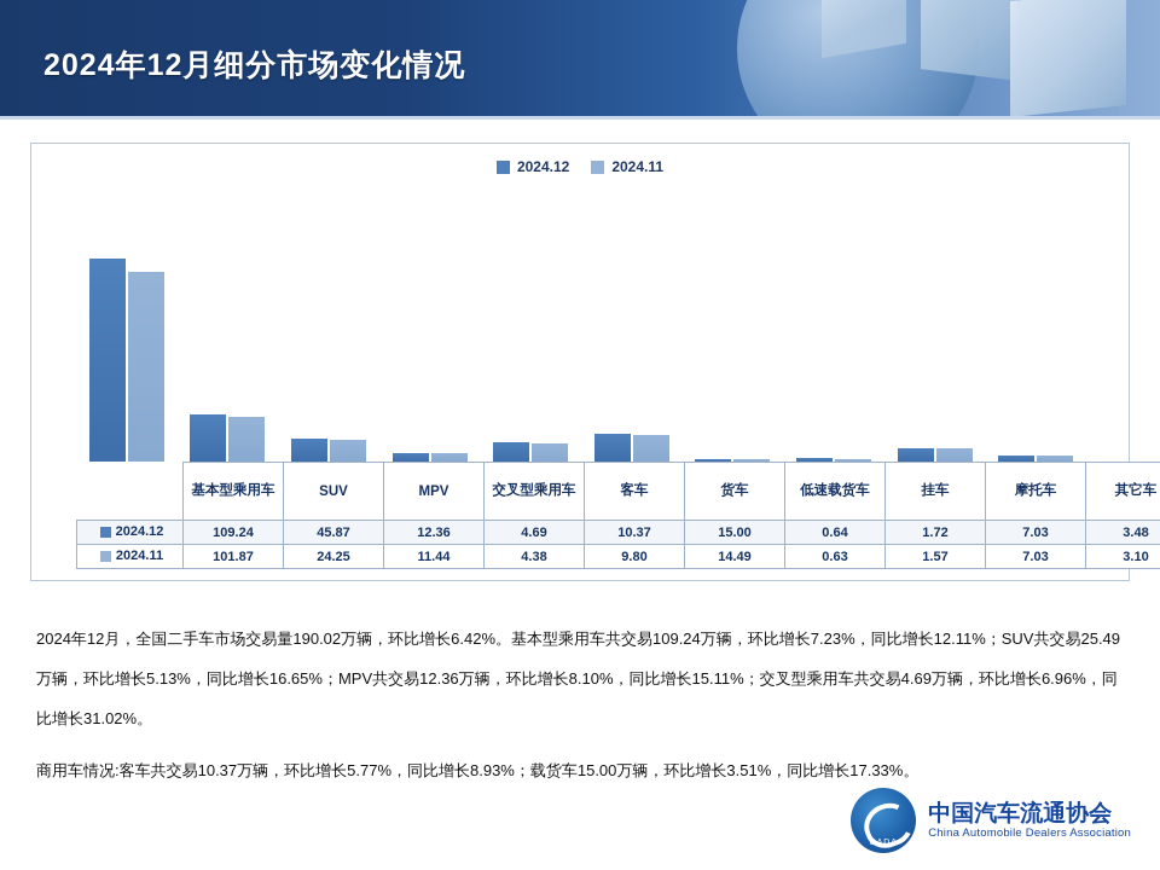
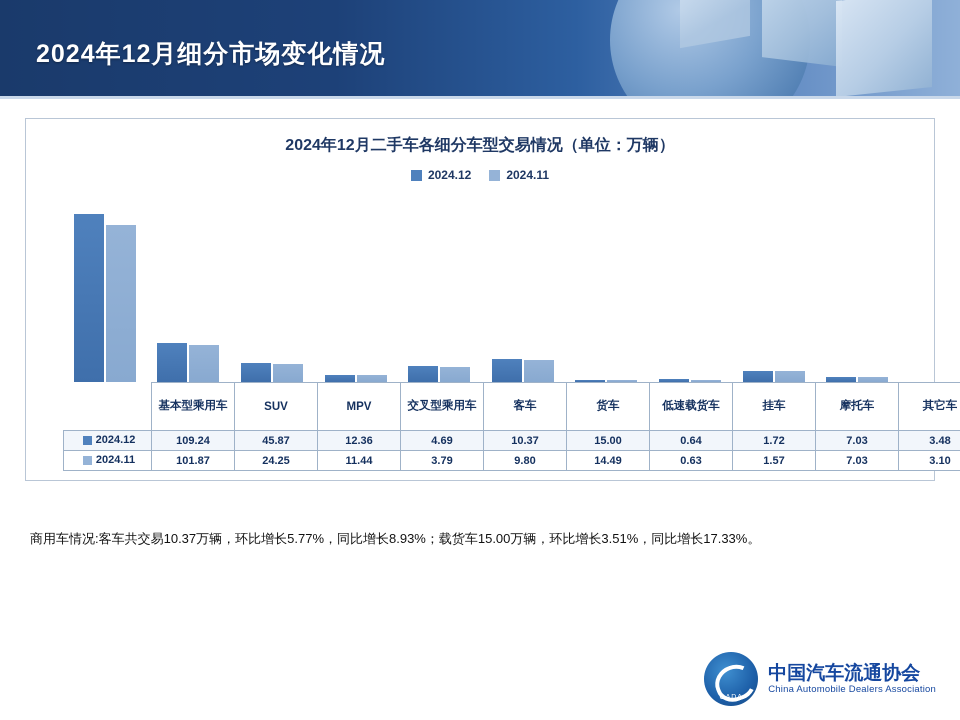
  2024年12月细分市场变化情况
+ 2024年12月二手车各细分车型交易情况（单位：万辆）
  2024.12
  2024.11
  	基本型乘用车	SUV	MPV	交叉型乘用车	客车	货车	低速载货车	挂车	摩托车	其它车
  2024.12	109.24	45.87	12.36	4.69	10.37	15.00	0.64	1.72	7.03	3.48
- 2024.11	101.87	24.25	11.44	4.38	9.80	14.49	0.63	1.57	7.03	3.10
+ 2024.11	101.87	24.25	11.44	3.79	9.80	14.49	0.63	1.57	7.03	3.10
- 2024年12月，全国二手车市场交易量190.02万辆，环比增长6.42%。基本型乘用车共交易109.24万辆，环比增长7.23%，同比增长12.11%；SUV共交易25.49万辆，环比增长5.13%，同比增长16.65%；MPV共交易12.36万辆，环比增长8.10%，同比增长15.11%；交叉型乘用车共交易4.69万辆，环比增长6.96%，同比增长31.02%。
  商用车情况:客车共交易10.37万辆，环比增长5.77%，同比增长8.93%；载货车15.00万辆，环比增长3.51%，同比增长17.33%。
  中国汽车流通协会
  China Automobile Dealers Association
